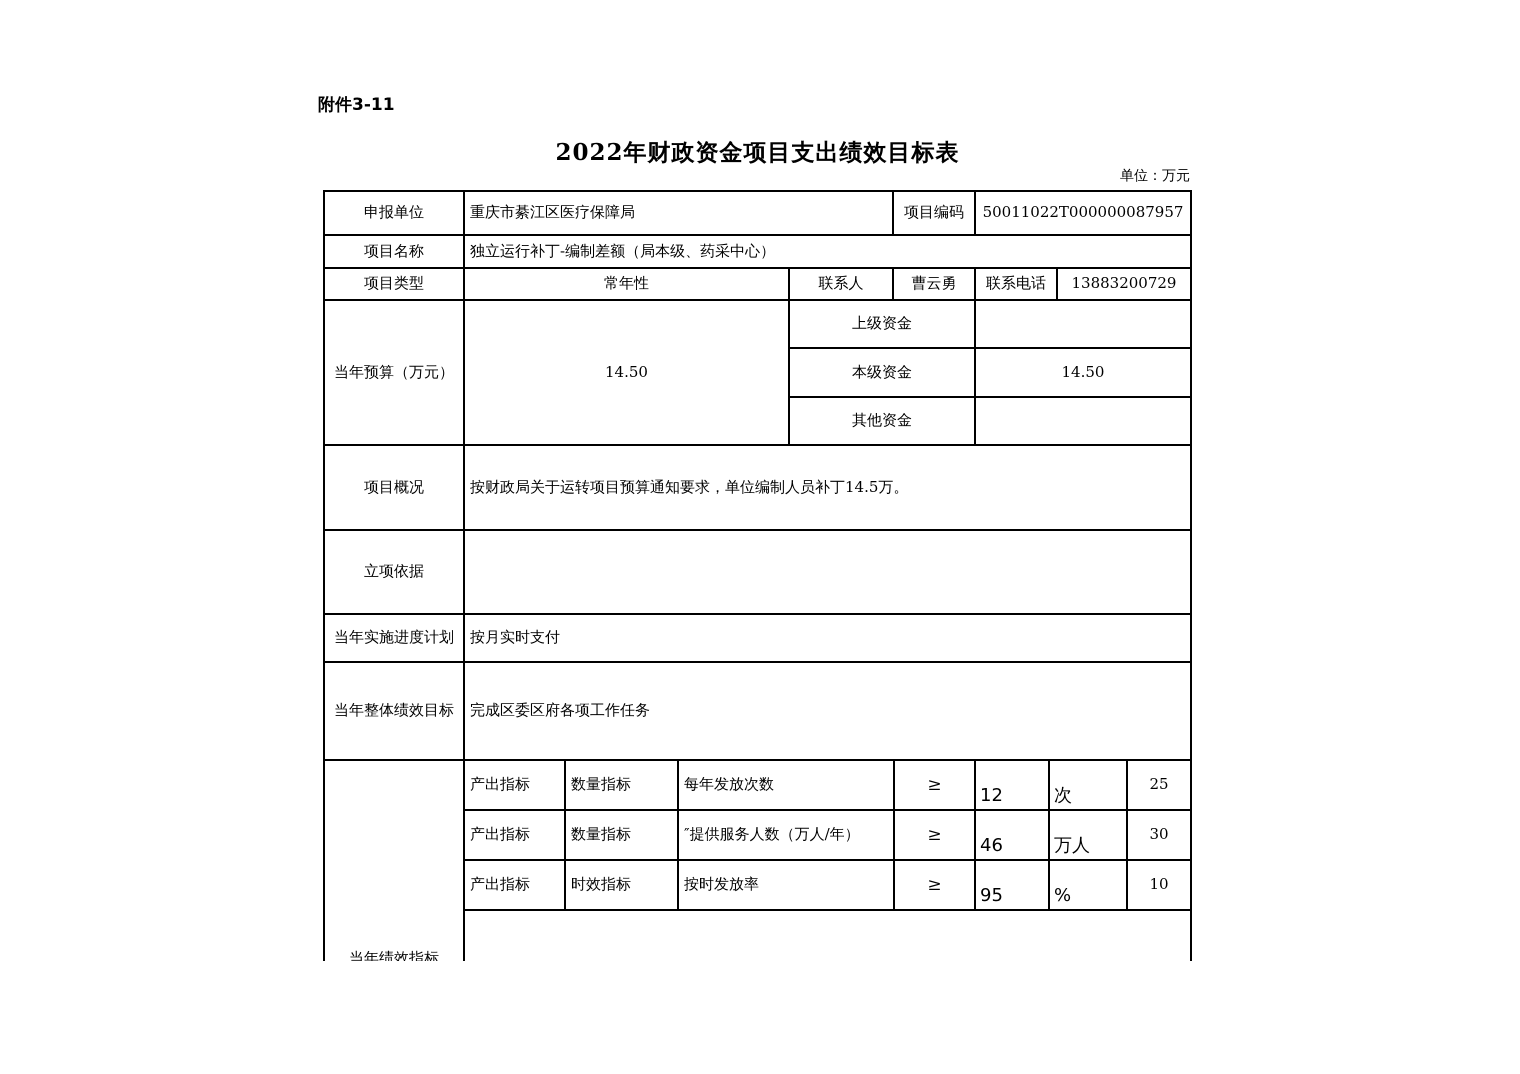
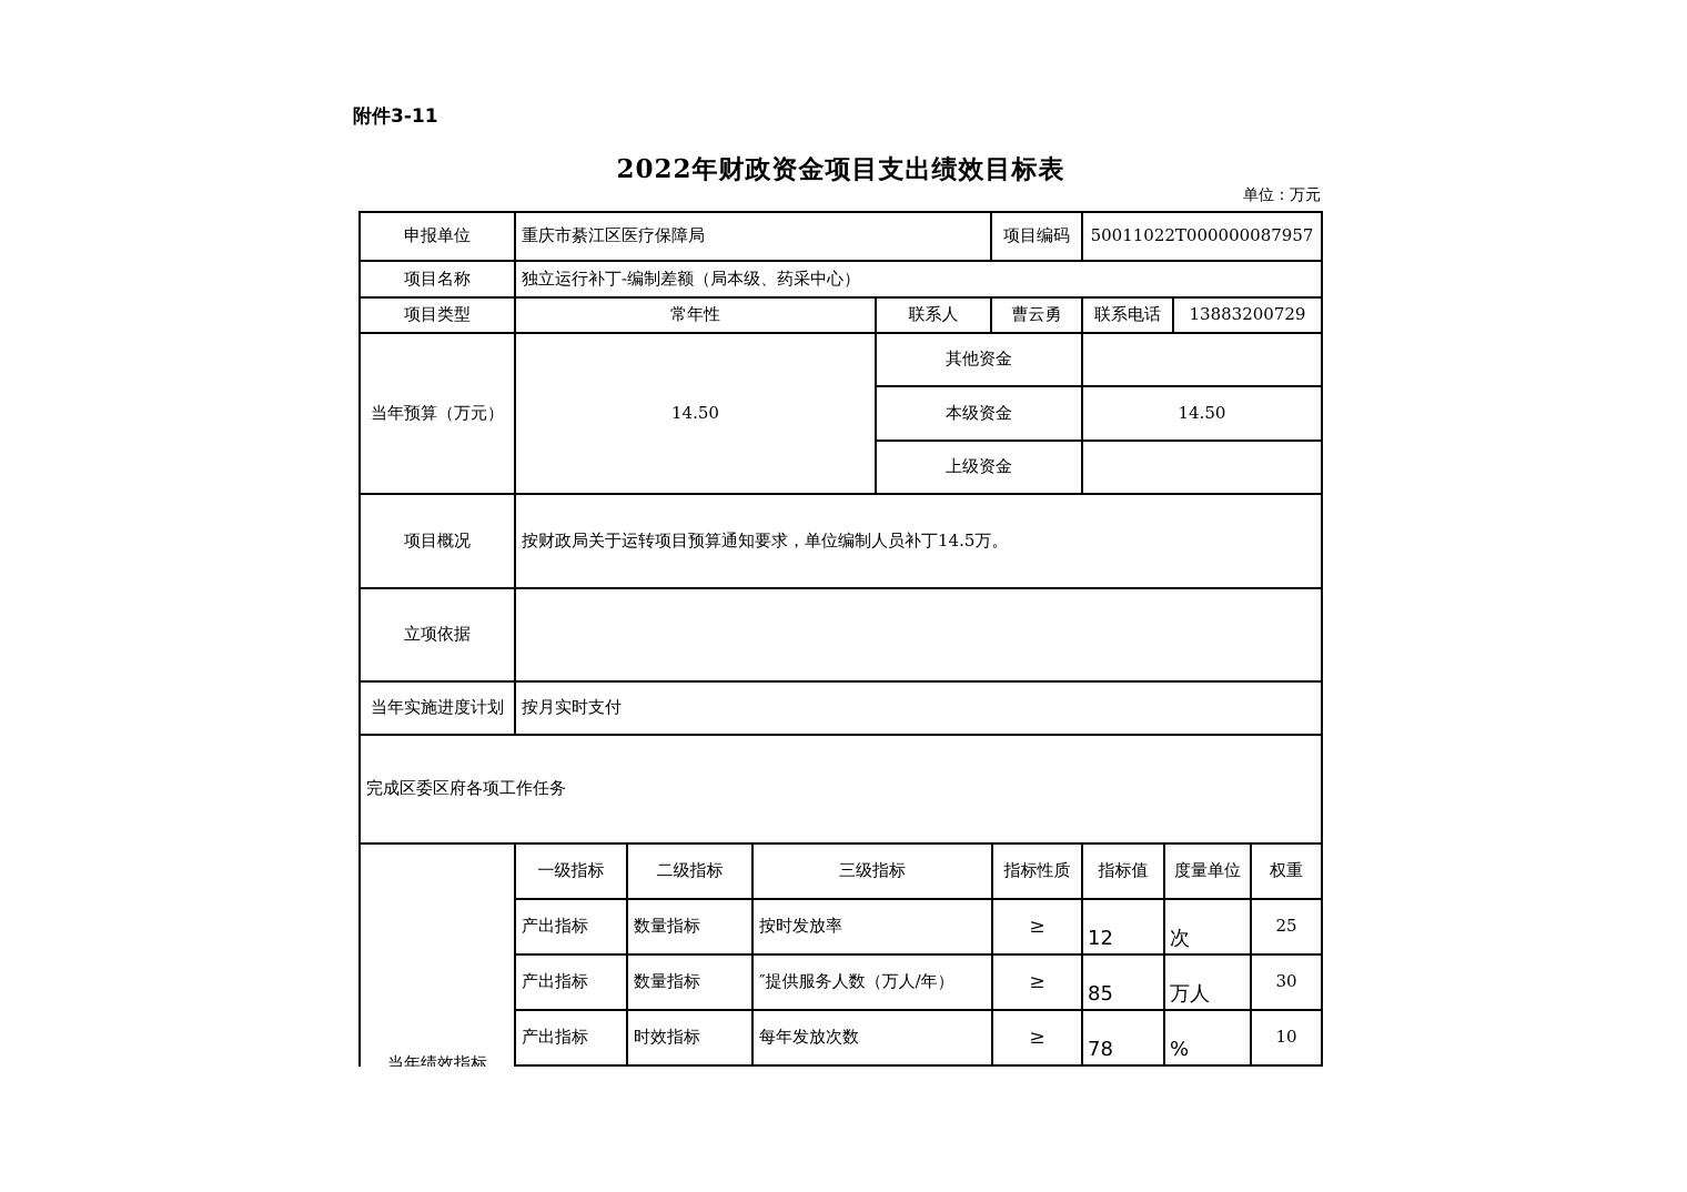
  附件3-11
  2022年财政资金项目支出绩效目标表
  单位：万元
  申报单位
  重庆市綦江区医疗保障局
  项目编码
  50011022T000000087957
  项目名称
  独立运行补丁-编制差额（局本级、药采中心）
  项目类型
  常年性
  联系人
  曹云勇
  联系电话
  13883200729
  当年预算（万元）
  14.50
- 上级资金
+ 其他资金
  本级资金
  14.50
- 其他资金
+ 上级资金
  项目概况
  按财政局关于运转项目预算通知要求，单位编制人员补丁14.5万。
  立项依据
  当年实施进度计划
  按月实时支付
- 当年整体绩效目标
  完成区委区府各项工作任务
  当年绩效指标
+ 一级指标
+ 二级指标
+ 三级指标
+ 指标性质
+ 指标值
+ 度量单位
+ 权重
  产出指标
  数量指标
- 每年发放次数
+ 按时发放率
  ≥
  12
  次
  25
  产出指标
  数量指标
  ″提供服务人数（万人/年）
  ≥
- 46
+ 85
  万人
  30
  产出指标
  时效指标
- 按时发放率
+ 每年发放次数
  ≥
- 95
+ 78
  %
  10
